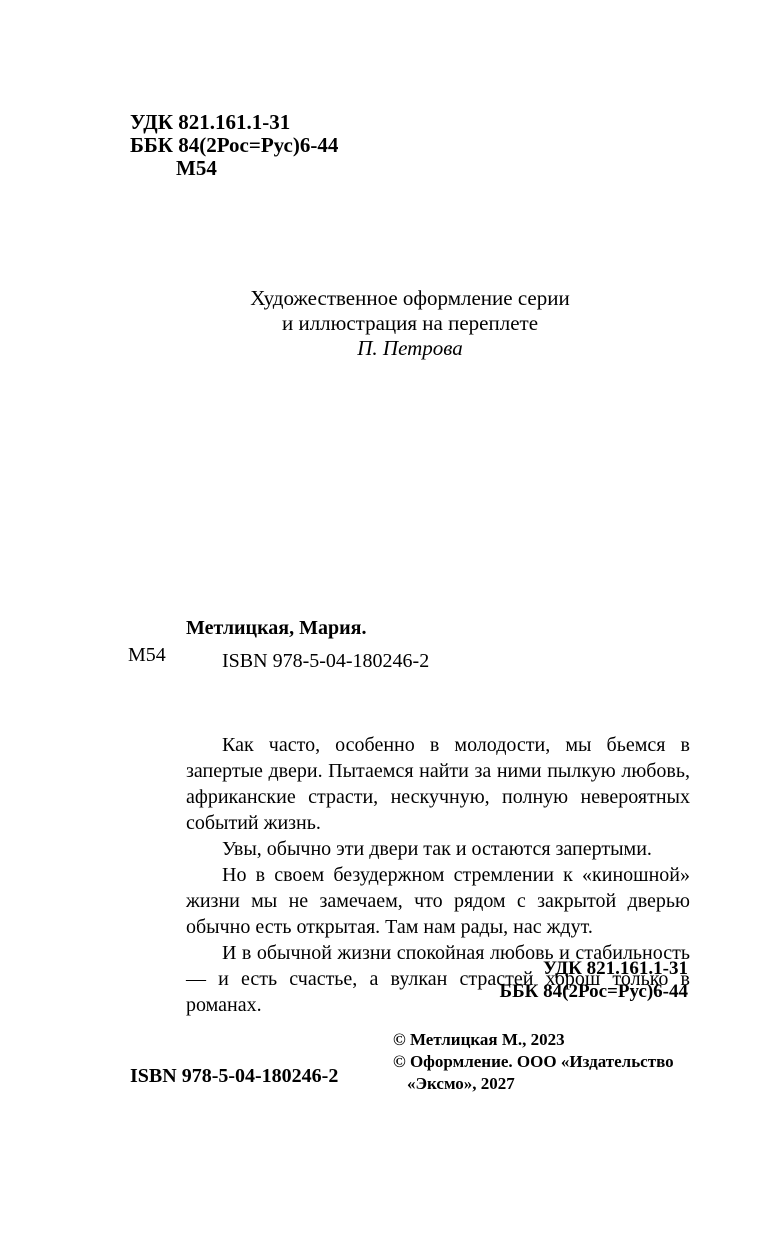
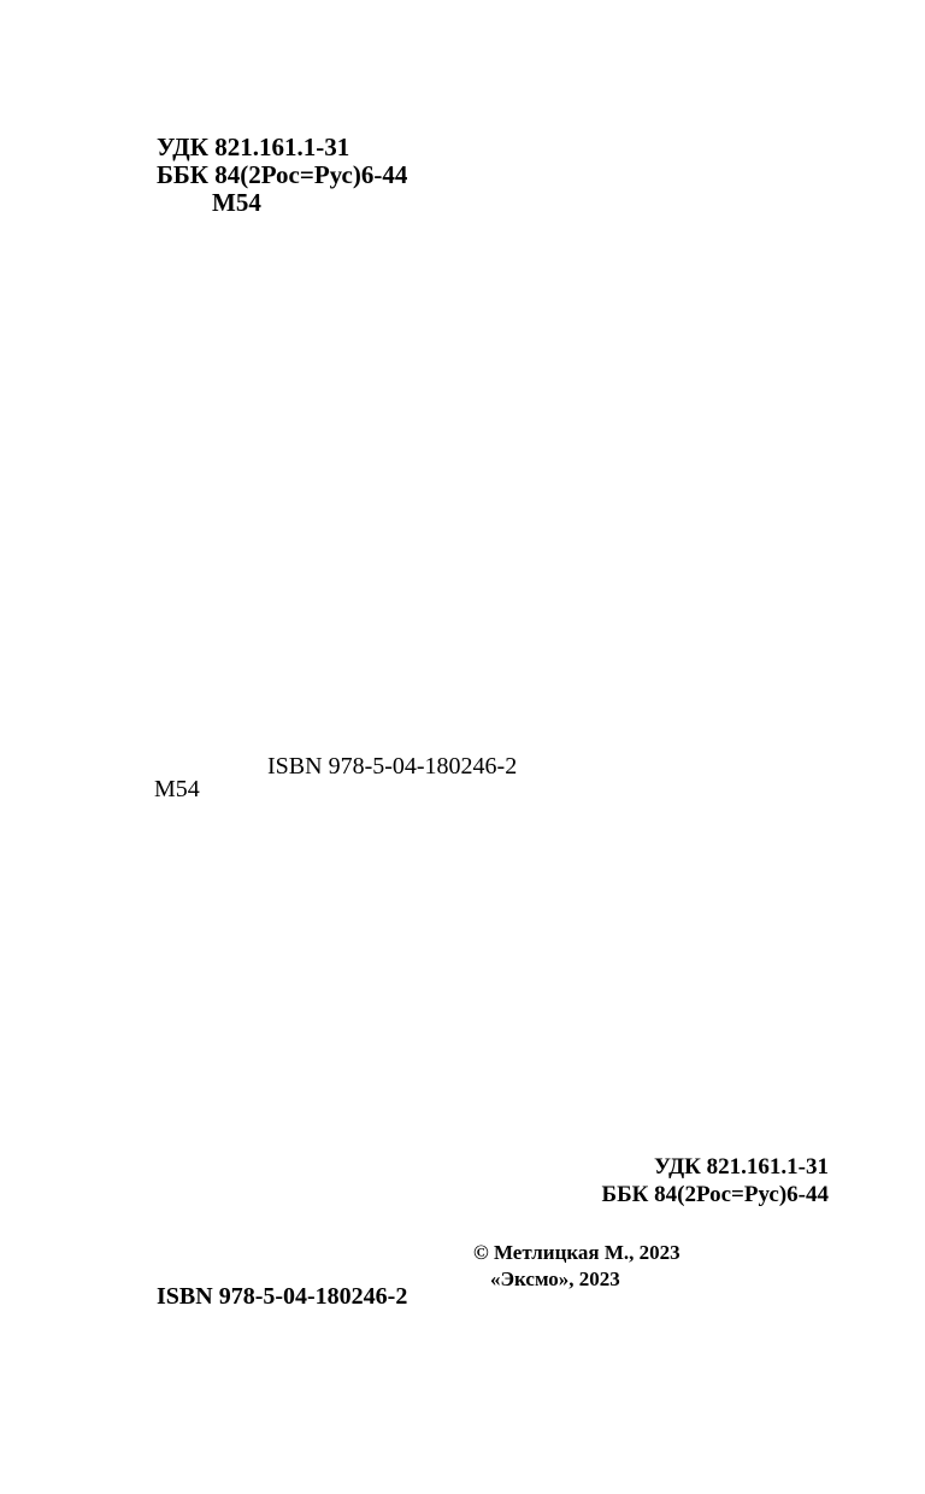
  УДК 821.161.1-31
  ББК 84(2Рос=Рус)6-44
  М54
- Художественное оформление серии
- и иллюстрация на переплете
- П. Петрова
- Метлицкая, Мария.
  М54
  ISBN 978-5-04-180246-2
- Как часто, особенно в молодости, мы бьемся в запертые двери. Пытаемся найти за ними пылкую любовь, африканские страсти, нескучную, полную невероятных событий жизнь.
- Увы, обычно эти двери так и остаются запертыми.
- Но в своем безудержном стремлении к «киношной» жизни мы не замечаем, что рядом с закрытой дверью обычно есть открытая. Там нам рады, нас ждут.
- И в обычной жизни спокойная любовь и стабильность — и есть счастье, а вулкан страстей хорош только в романах.
  УДК 821.161.1-31
  ББК 84(2Рос=Рус)6-44
  ISBN 978-5-04-180246-2
  © Метлицкая М., 2023
- © Оформление. ООО «Издательство
- «Эксмо», 2027
+ «Эксмо», 2023
